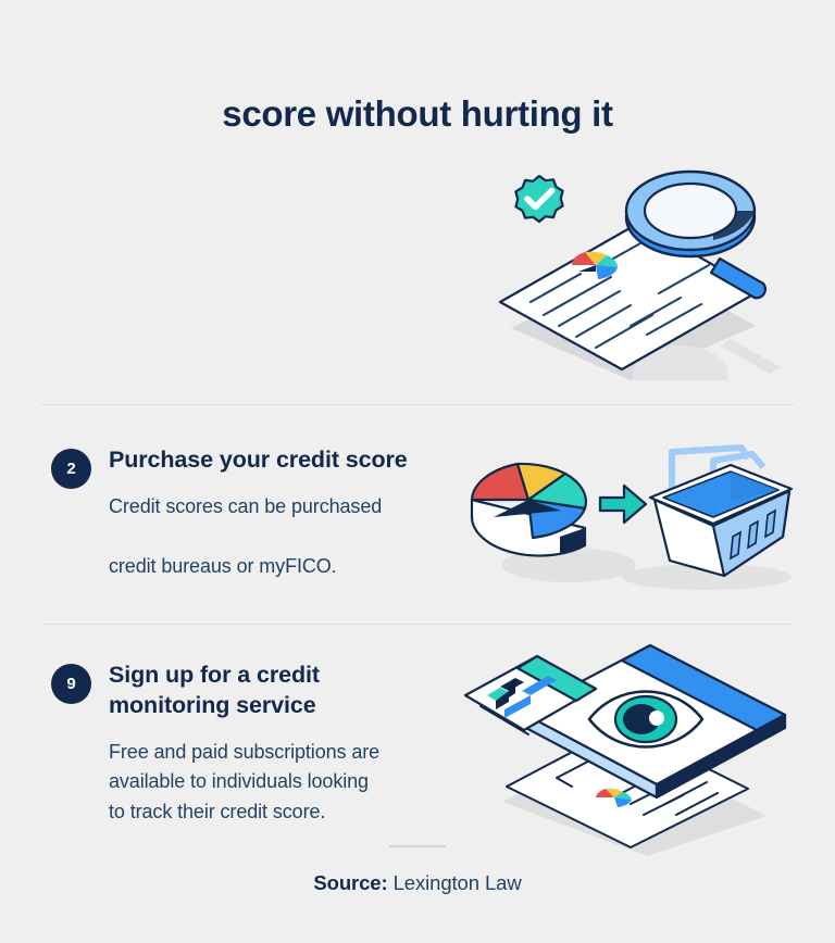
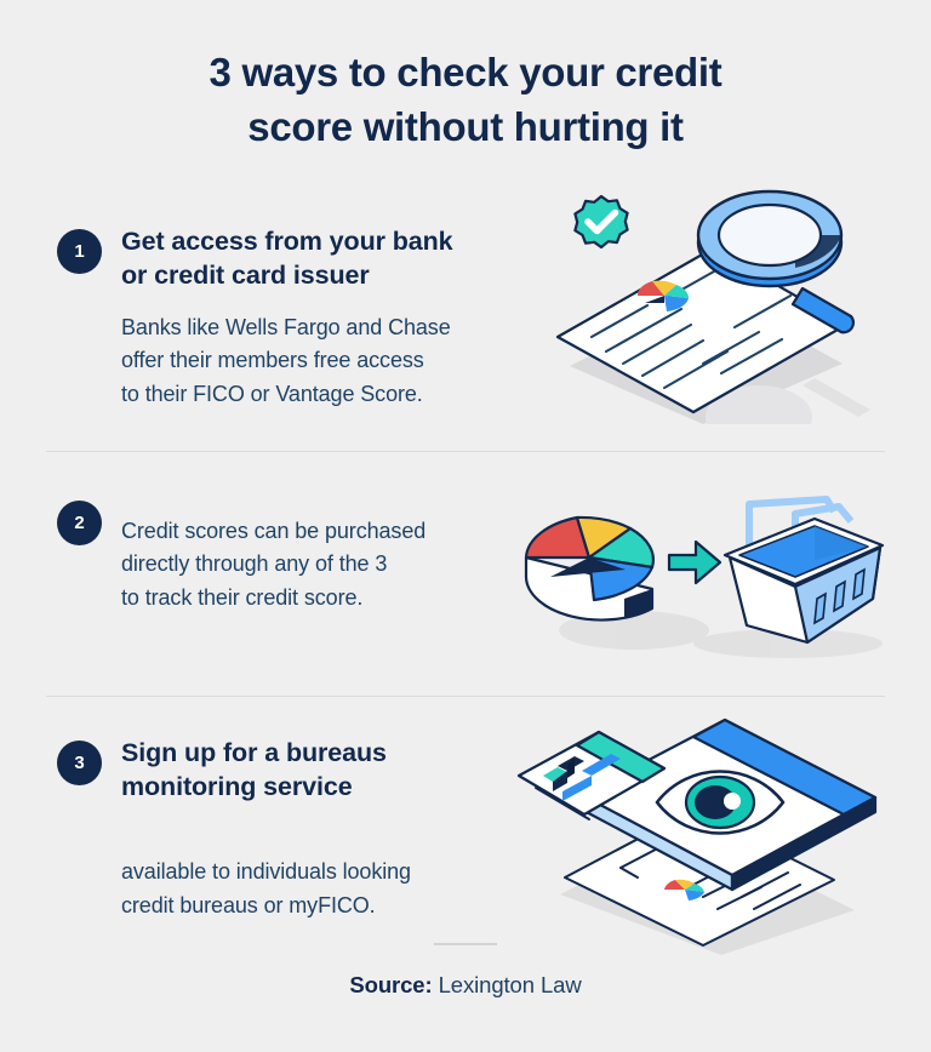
+ 3 ways to check your credit
  score without hurting it
+ 1
+ Get access from your bank
+ or credit card issuer
+ Banks like Wells Fargo and Chase
+ offer their members free access
+ to their FICO or Vantage Score.
  2
- Purchase your credit score
  Credit scores can be purchased
+ directly through any of the 3
- credit bureaus or myFICO.
+ to track their credit score.
- 9
+ 3
- Sign up for a credit
+ Sign up for a bureaus
  monitoring service
- Free and paid subscriptions are
  available to individuals looking
- to track their credit score.
+ credit bureaus or myFICO.
  Source: Lexington Law
